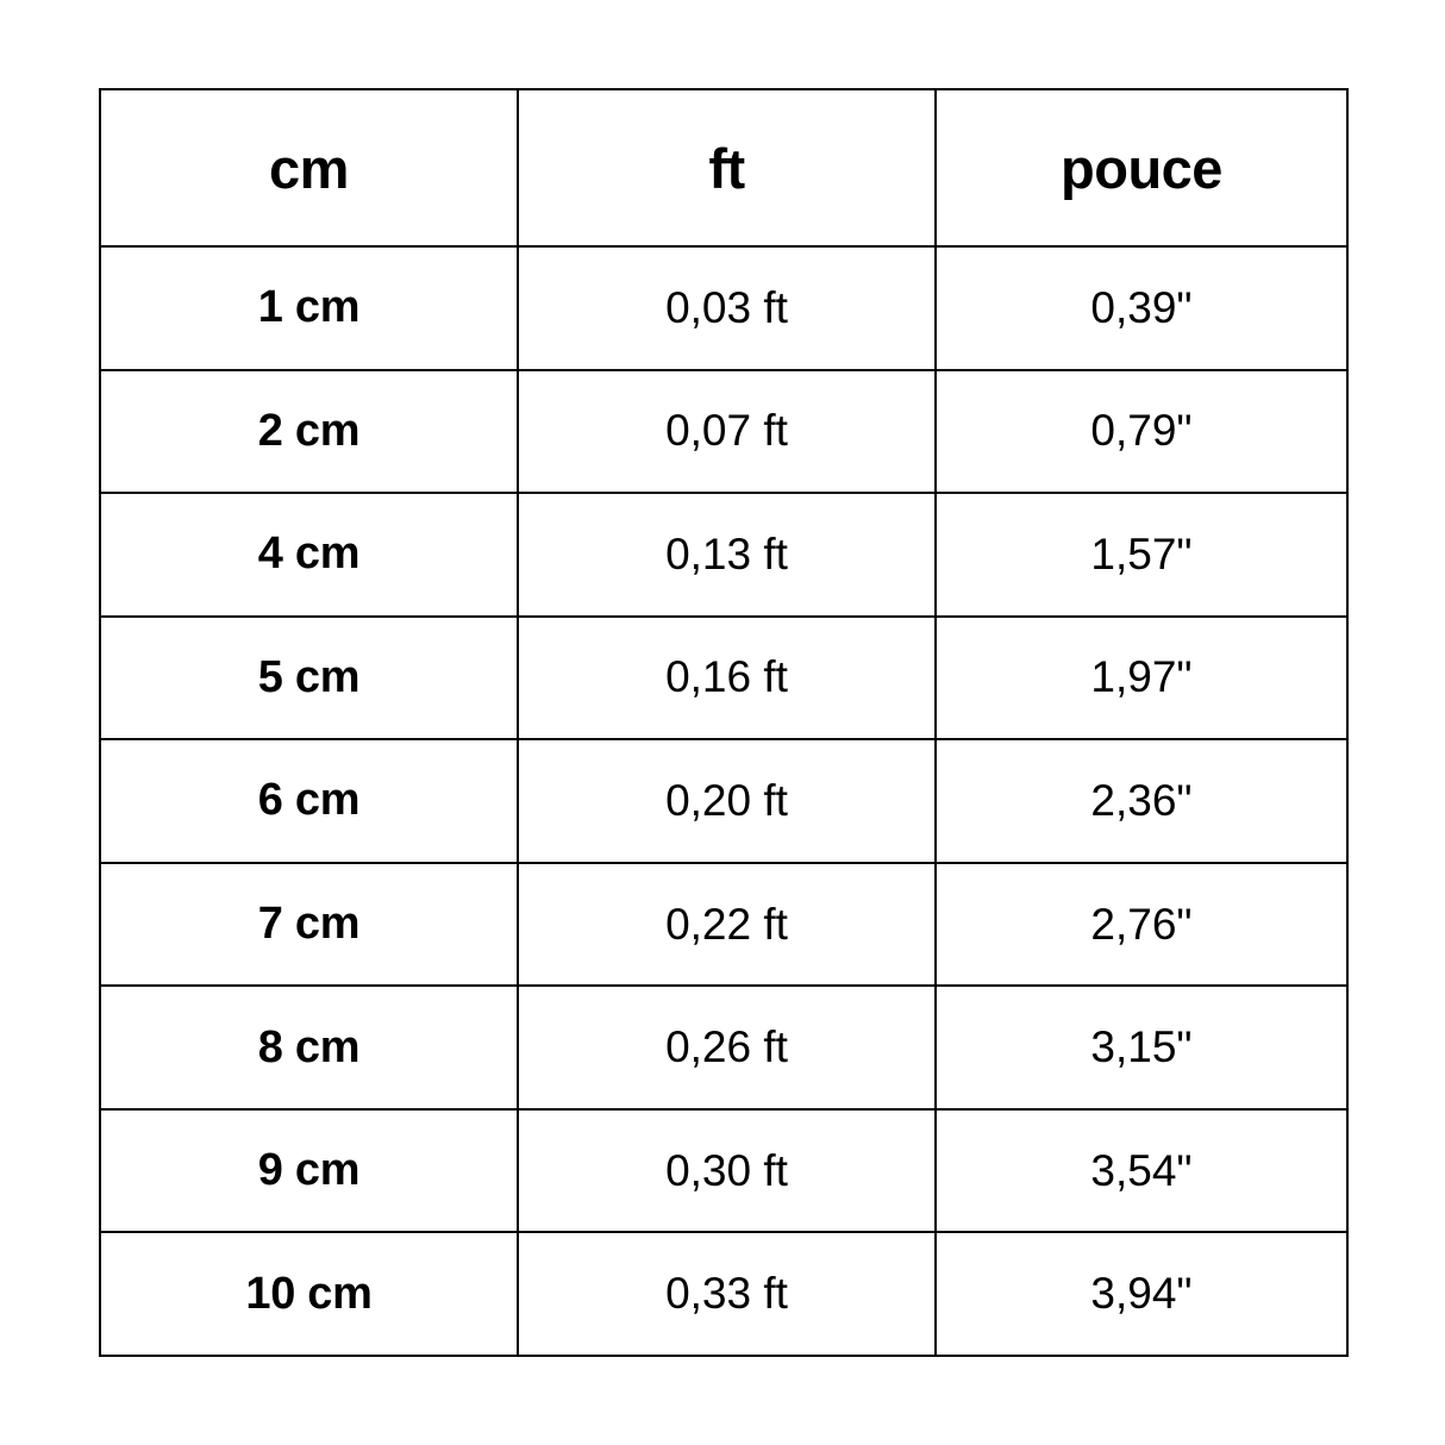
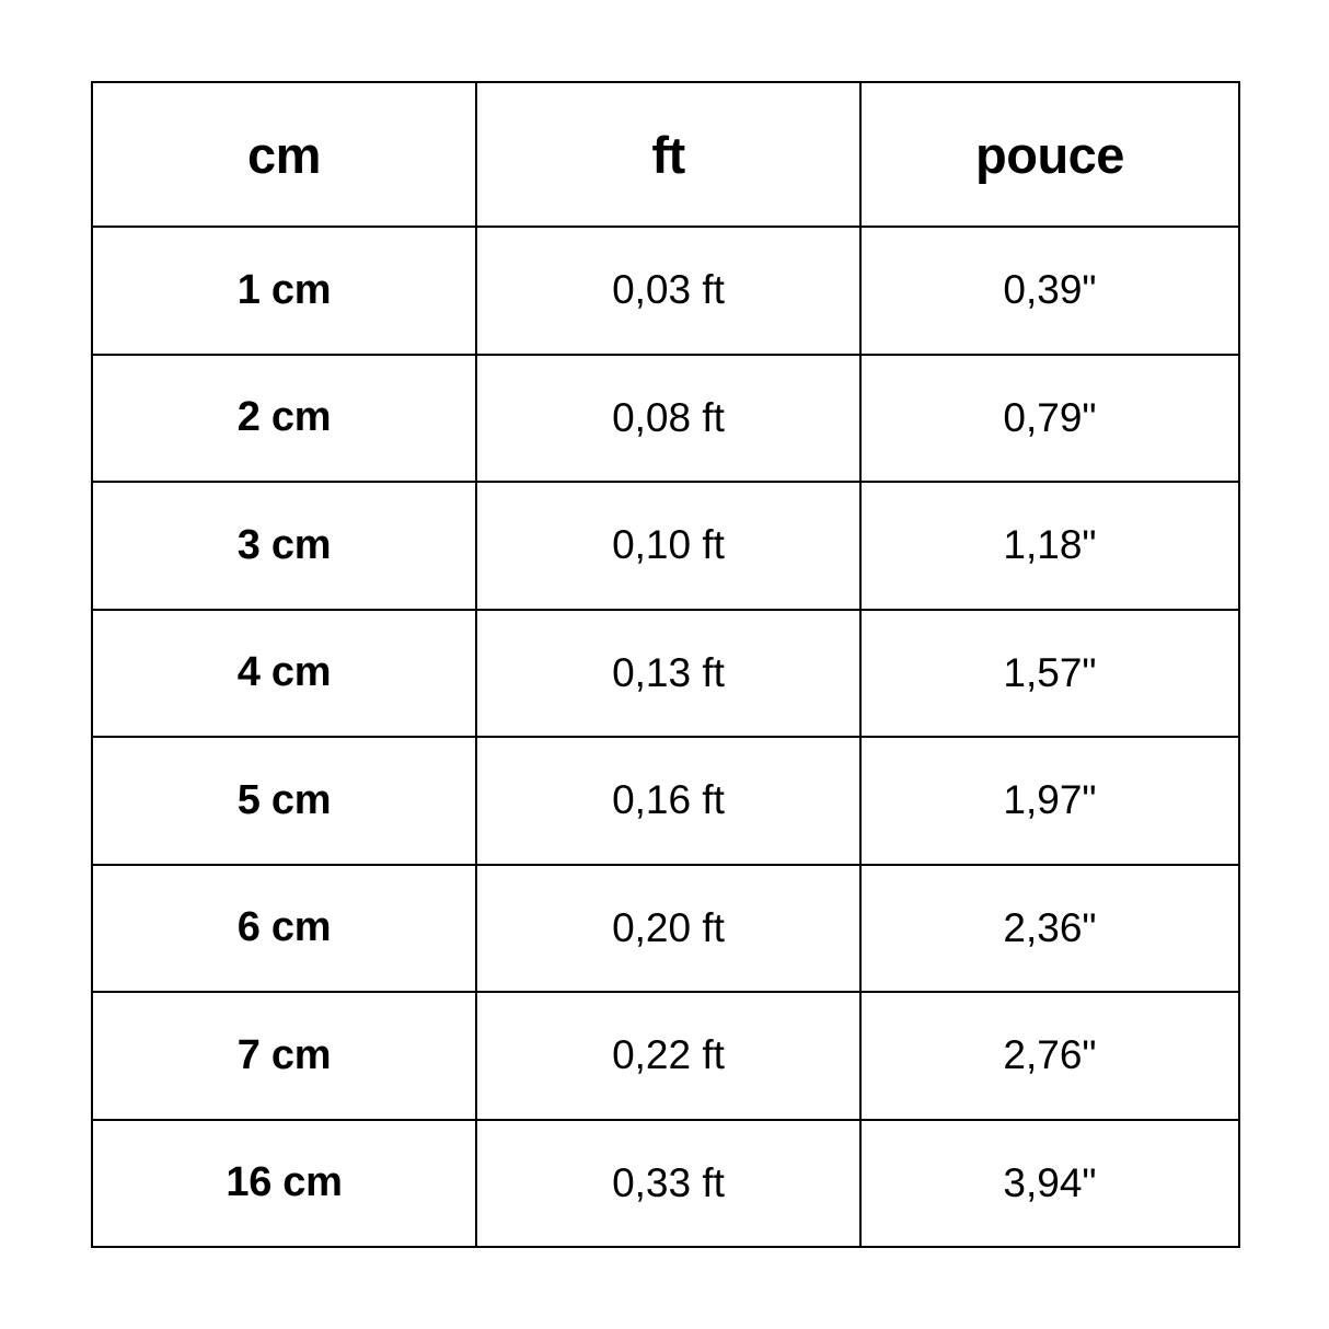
  cm	ft	pouce
  1 cm	0,03 ft	0,39"
- 2 cm	0,07 ft	0,79"
+ 2 cm	0,08 ft	0,79"
+ 3 cm	0,10 ft	1,18"
  4 cm	0,13 ft	1,57"
  5 cm	0,16 ft	1,97"
  6 cm	0,20 ft	2,36"
  7 cm	0,22 ft	2,76"
- 8 cm	0,26 ft	3,15"
- 9 cm	0,30 ft	3,54"
- 10 cm	0,33 ft	3,94"
+ 16 cm	0,33 ft	3,94"
